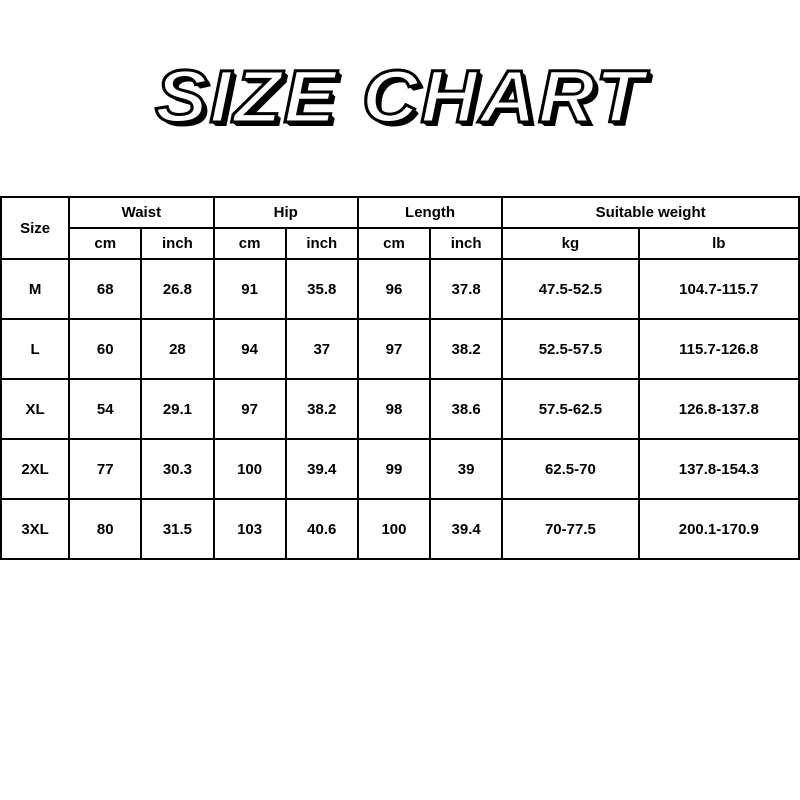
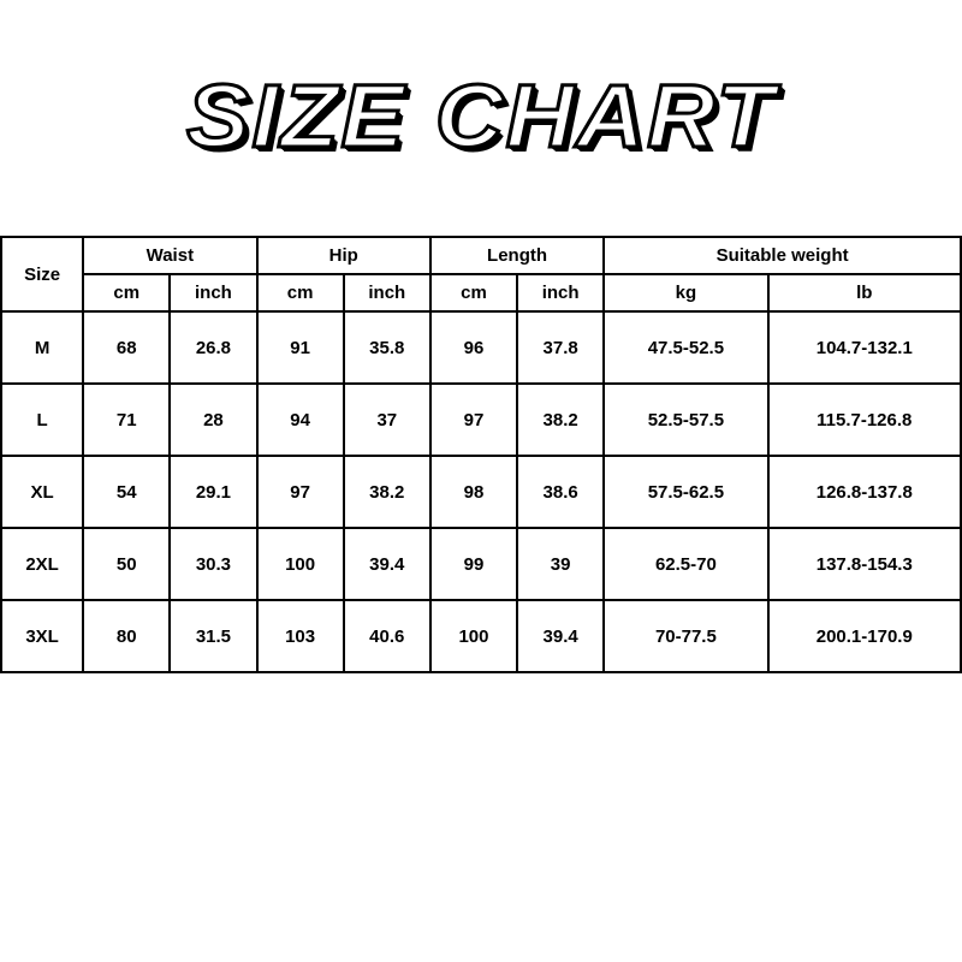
  SIZE CHART
  Size	Waist	Hip	Length	Suitable weight
  cm	inch	cm	inch	cm	inch	kg	lb
- M	68	26.8	91	35.8	96	37.8	47.5-52.5	104.7-115.7
+ M	68	26.8	91	35.8	96	37.8	47.5-52.5	104.7-132.1
- L	60	28	94	37	97	38.2	52.5-57.5	115.7-126.8
+ L	71	28	94	37	97	38.2	52.5-57.5	115.7-126.8
  XL	54	29.1	97	38.2	98	38.6	57.5-62.5	126.8-137.8
- 2XL	77	30.3	100	39.4	99	39	62.5-70	137.8-154.3
+ 2XL	50	30.3	100	39.4	99	39	62.5-70	137.8-154.3
  3XL	80	31.5	103	40.6	100	39.4	70-77.5	200.1-170.9
